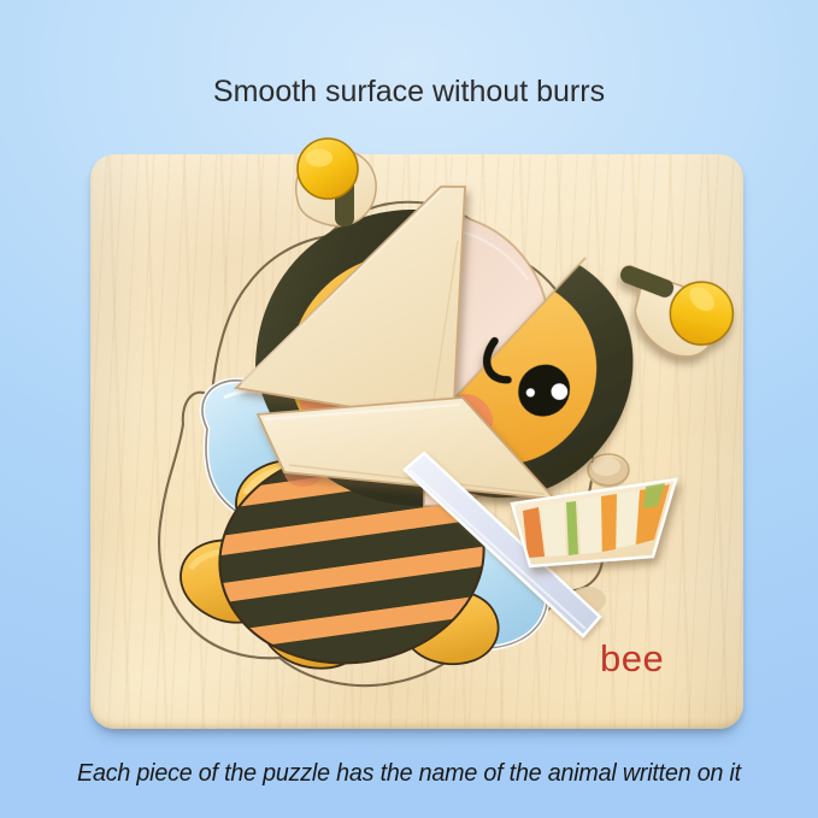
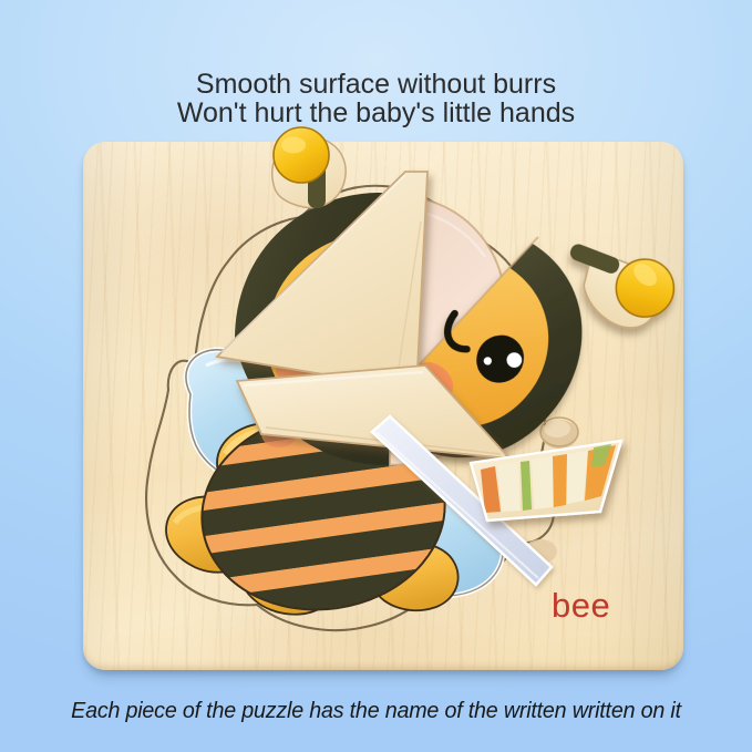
  Smooth surface without burrs
+ Won't hurt the baby's little hands
  bee
- Each piece of the puzzle has the name of the animal written on it
+ Each piece of the puzzle has the name of the written written on it
